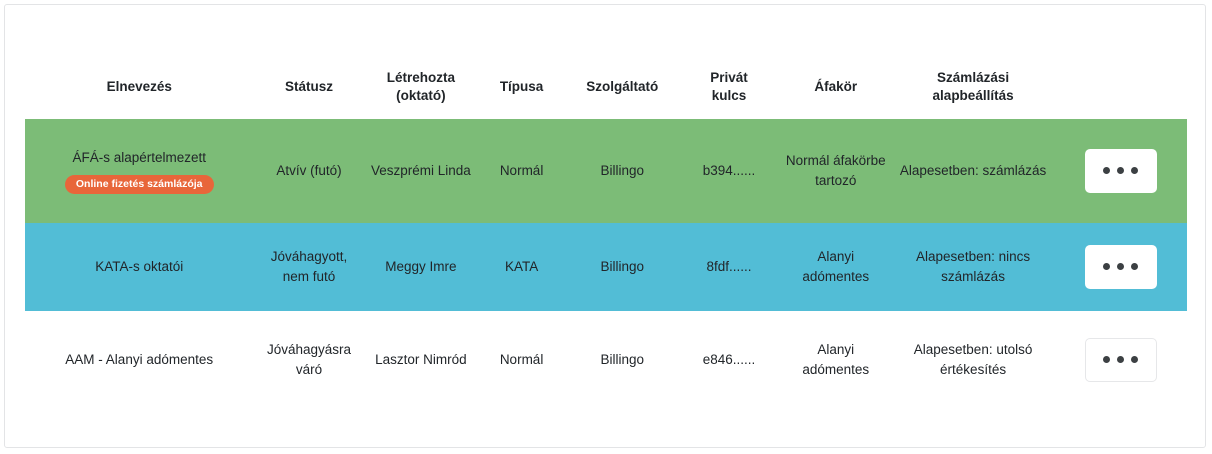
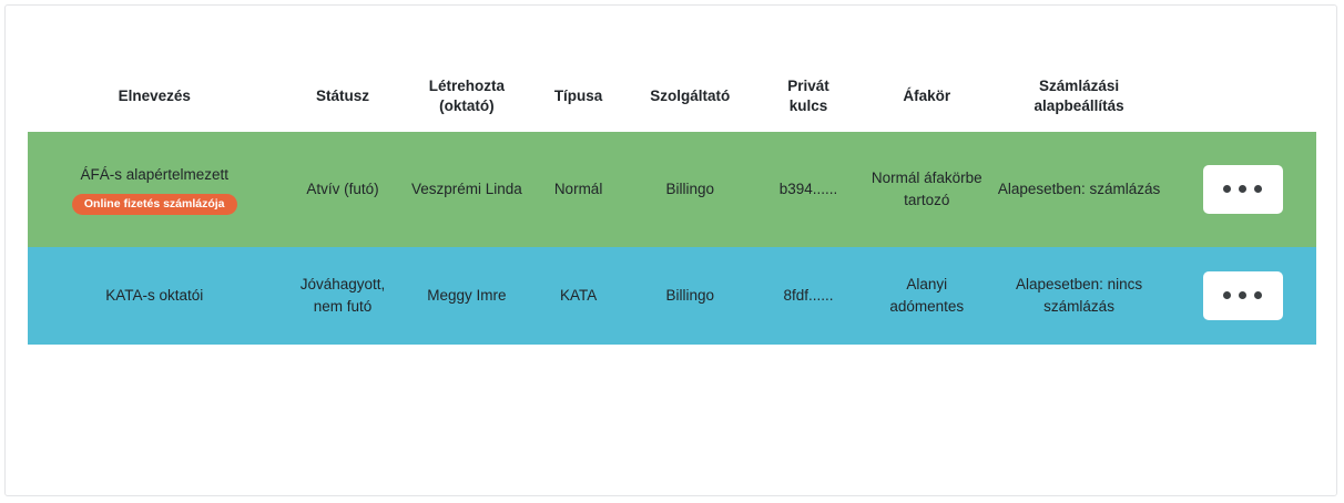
  	Elnevezés	Státusz	Létrehozta (oktató)	Típusa	Szolgáltató	Privát kulcs	Áfakör	Számlázási alapbeállítás
  	ÁFÁ-s alapértelmezett Online fizetés számlázója	Atvív (futó)	Veszprémi Linda	Normál	Billingo	b394......	Normál áfakörbe tartozó	Alapesetben: számlázás
  	KATA-s oktatói	Jóváhagyott, nem futó	Meggy Imre	KATA	Billingo	8fdf......	Alanyi adómentes	Alapesetben: nincs számlázás
- 	AAM - Alanyi adómentes	Jóváhagyásra váró	Lasztor Nimród	Normál	Billingo	e846......	Alanyi adómentes	Alapesetben: utolsó értékesítés
